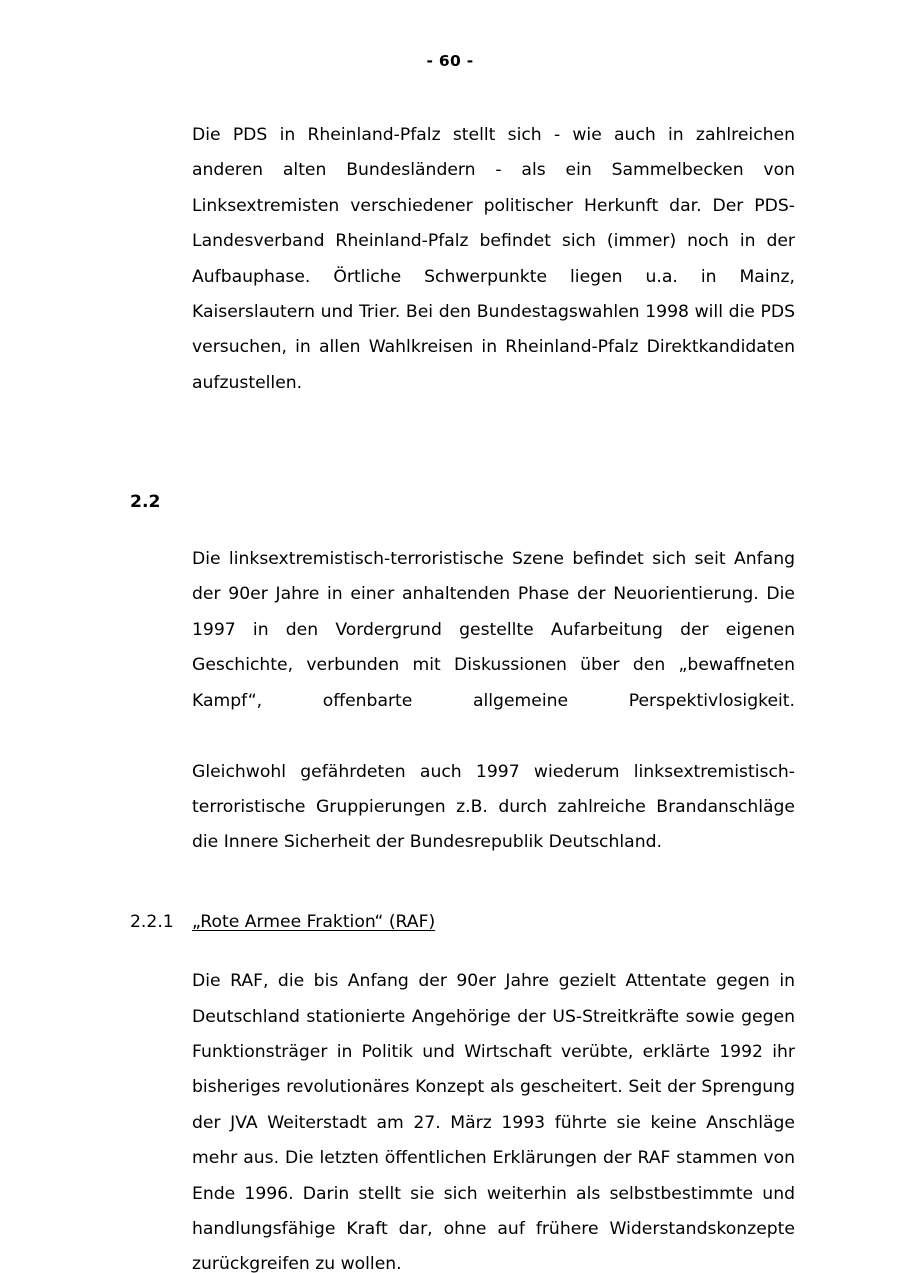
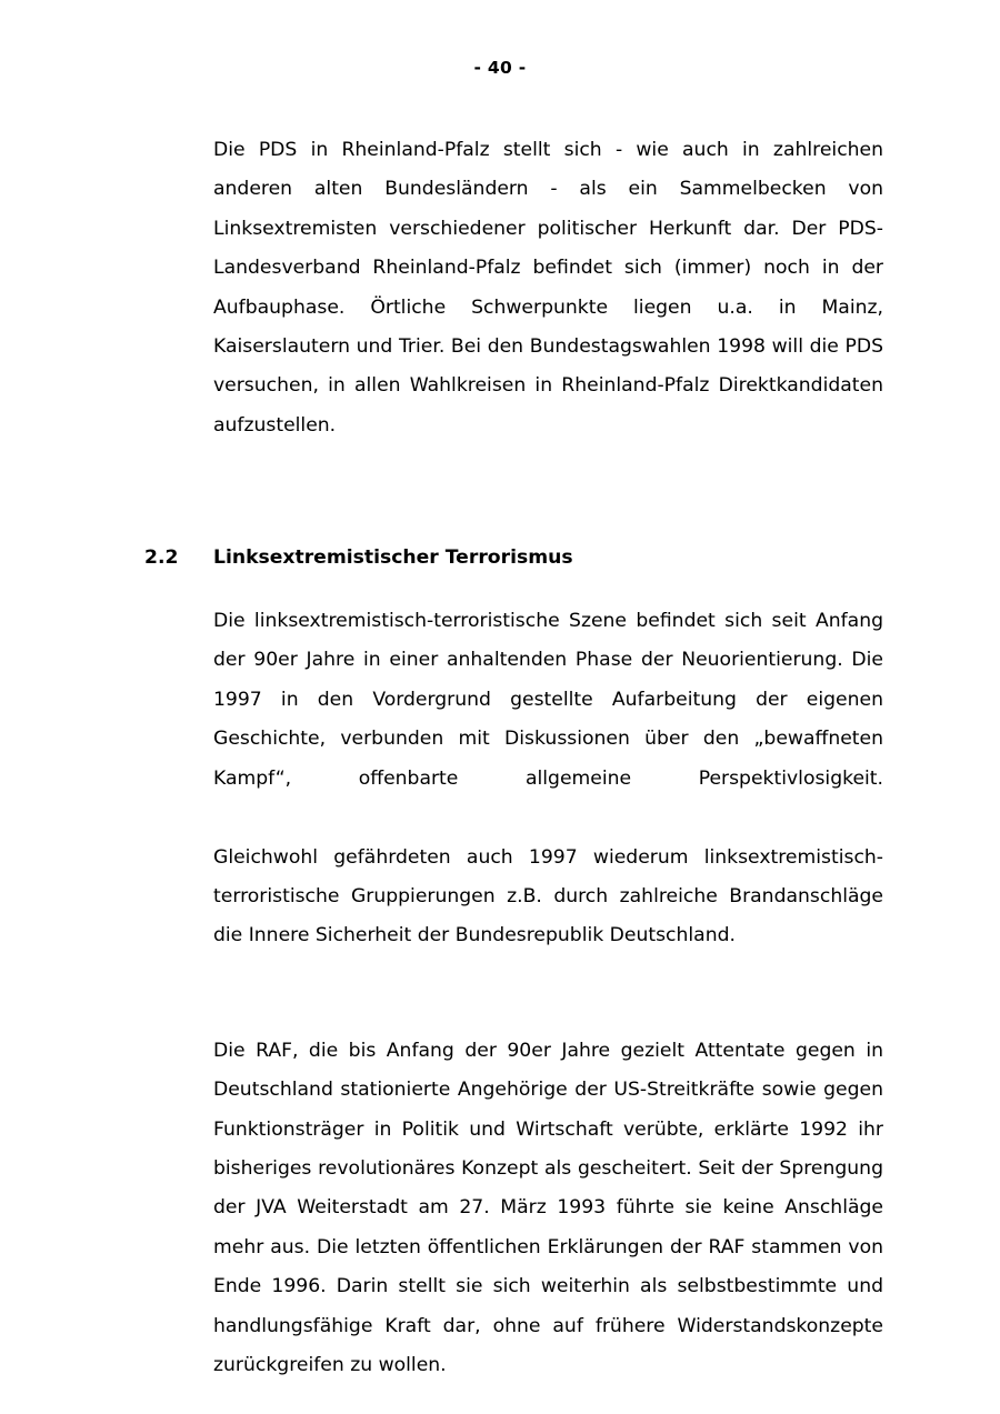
- - 60 -
+ - 40 -
  Die PDS in Rheinland-Pfalz stellt sich - wie auch in zahlreichen anderen alten Bundesländern - als ein Sammelbecken von Linksextremisten verschiedener politischer Herkunft dar. Der PDS-Landesverband Rheinland-Pfalz befindet sich (immer) noch in der Aufbauphase. Örtliche Schwerpunkte liegen u.a. in Mainz, Kaiserslautern und Trier. Bei den Bundestagswahlen 1998 will die PDS versuchen, in allen Wahlkreisen in Rheinland-Pfalz Direktkandidaten aufzustellen.
  2.2
+ Linksextremistischer Terrorismus
  Die linksextremistisch-terroristische Szene befindet sich seit Anfang der 90er Jahre in einer anhaltenden Phase der Neuorientierung. Die 1997 in den Vordergrund gestellte Aufarbeitung der eigenen Geschichte, verbunden mit Diskussionen über den „bewaffneten Kampf“, offenbarte allgemeine Perspektivlosigkeit.
  Gleichwohl gefährdeten auch 1997 wiederum linksextremistisch-terroristische Gruppierungen z.B. durch zahlreiche Brandanschläge die Innere Sicherheit der Bundesrepublik Deutschland.
- 2.2.1
- „Rote Armee Fraktion“ (RAF)
  Die RAF, die bis Anfang der 90er Jahre gezielt Attentate gegen in Deutschland stationierte Angehörige der US-Streitkräfte sowie gegen Funktionsträger in Politik und Wirtschaft verübte, erklärte 1992 ihr bisheriges revolutionäres Konzept als gescheitert. Seit der Sprengung der JVA Weiterstadt am 27. März 1993 führte sie keine Anschläge mehr aus. Die letzten öffentlichen Erklärungen der RAF stammen von Ende 1996. Darin stellt sie sich weiterhin als selbstbestimmte und handlungsfähige Kraft dar, ohne auf frühere Widerstandskonzepte zurückgreifen zu wollen.
